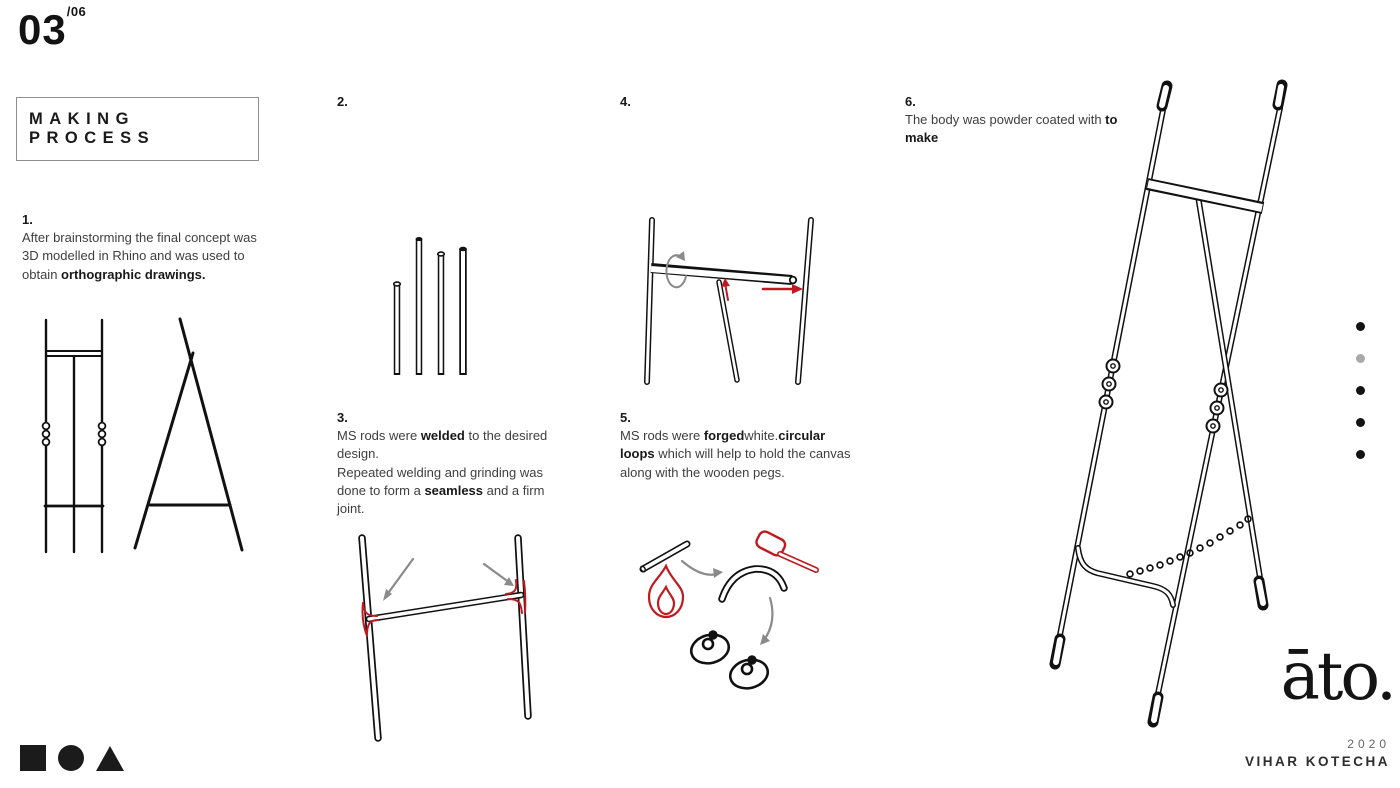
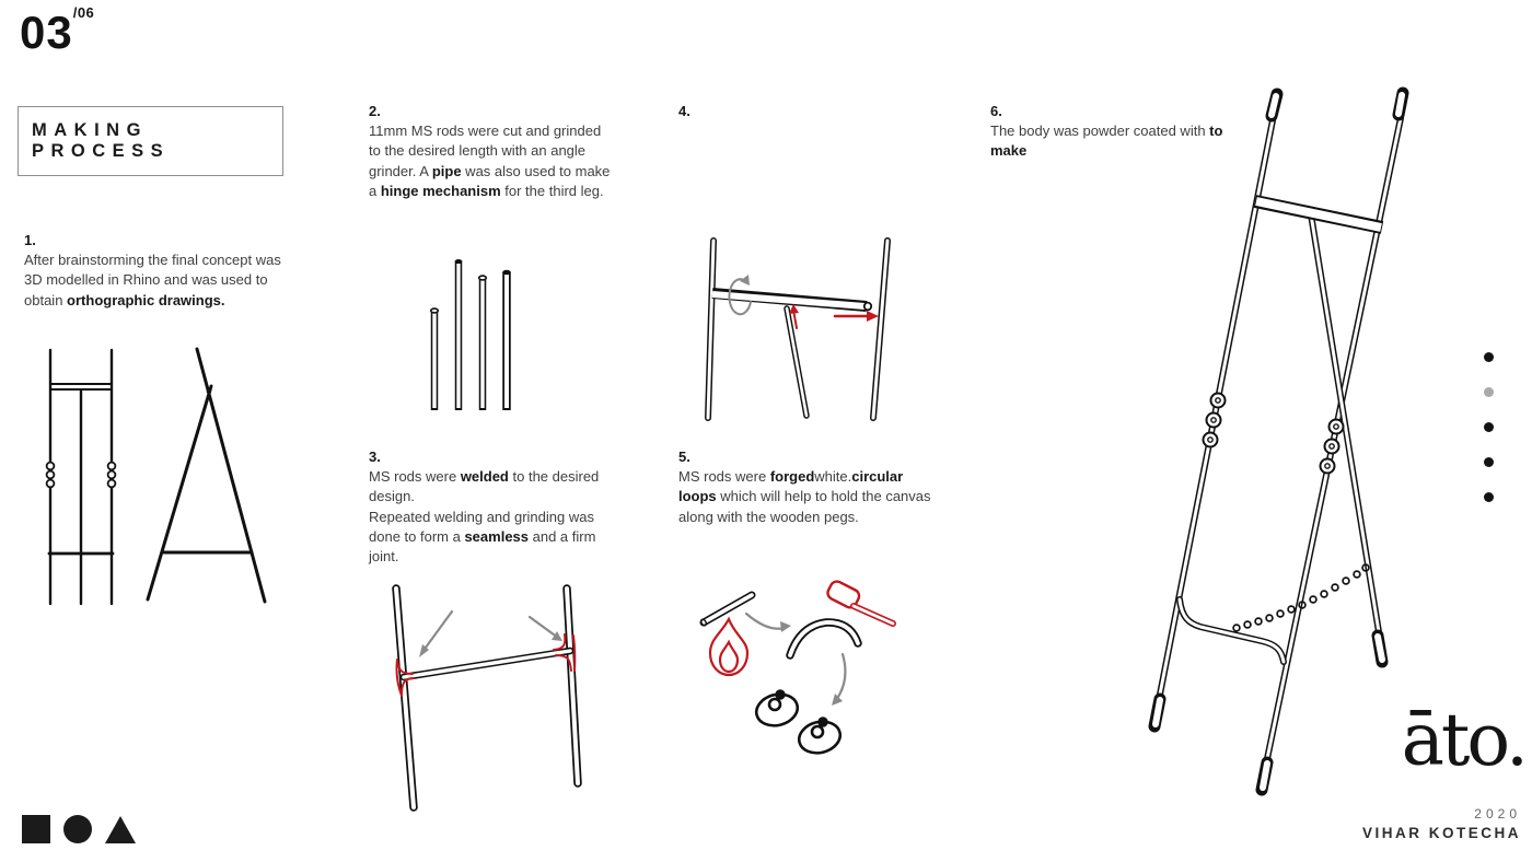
  03/06
  MAKING PROCESS
  1.
  After brainstorming the final concept was 3D modelled in Rhino and was used to obtain orthographic drawings.
  2.
+ 11mm MS rods were cut and grinded to the desired length with an angle grinder. A pipe was also used to make a hinge mechanism for the third leg.
  3.
  MS rods were welded to the desired design.
  Repeated welding and grinding was done to form a seamless and a firm joint.
  4.
  5.
  MS rods were forgedwhite.circular loops which will help to hold the canvas along with the wooden pegs.
  6.
  The body was powder coated with to make
  āto.
  2020
  VIHAR KOTECHA
